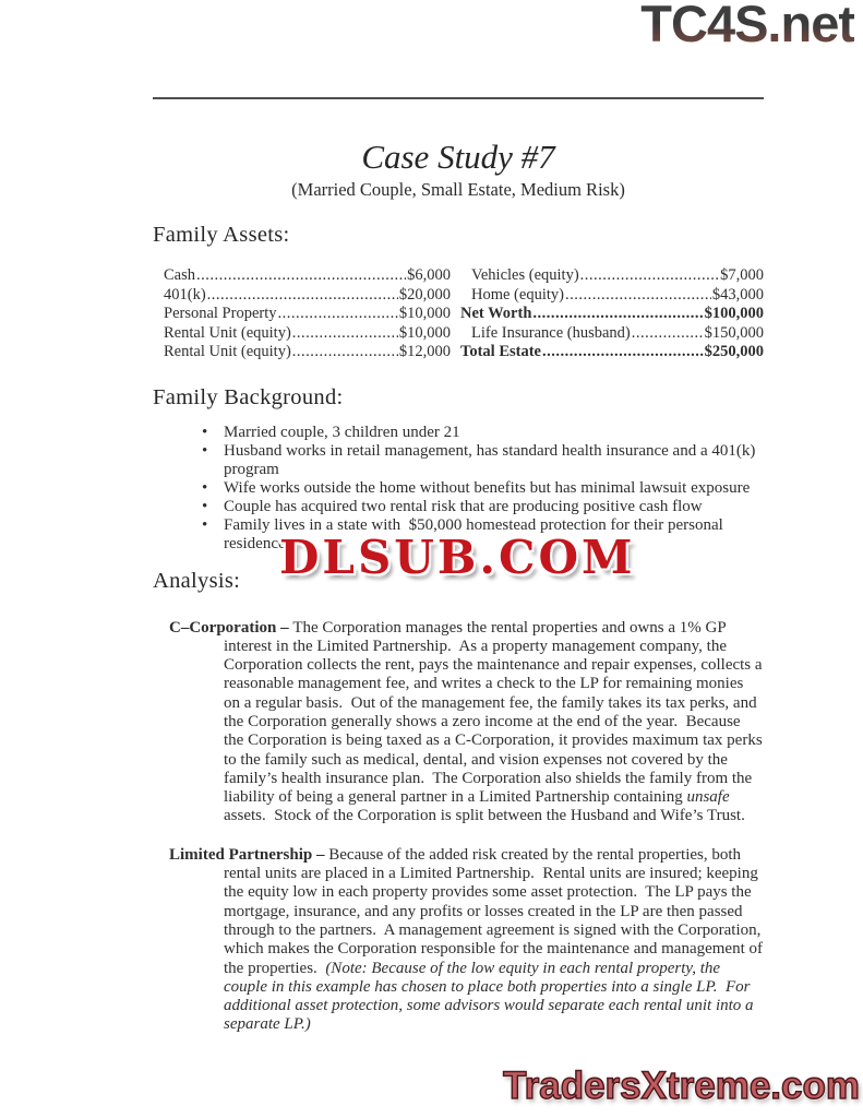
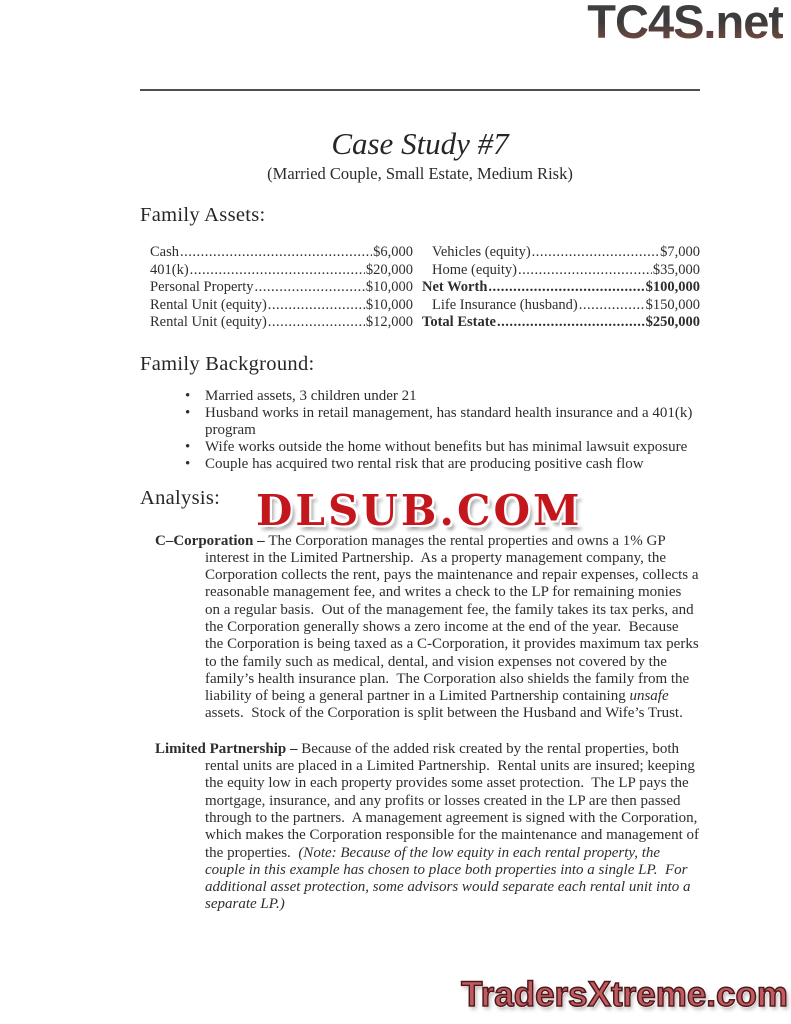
  TC4S.net
  Case Study #7
  (Married Couple, Small Estate, Medium Risk)
  Family Assets:
  Cash
  $6,000
  401(k)
  $20,000
  Personal Property
  $10,000
  Rental Unit (equity)
  $10,000
  Rental Unit (equity)
  $12,000
  Vehicles (equity)
  $7,000
  Home (equity)
- $43,000
+ $35,000
  Net Worth
  $100,000
  Life Insurance (husband)
  $150,000
  Total Estate
  $250,000
  Family Background:
- Married couple, 3 children under 21
+ Married assets, 3 children under 21
  Husband works in retail management, has standard health insurance and a 401(k) program
  Wife works outside the home without benefits but has minimal lawsuit exposure
  Couple has acquired two rental risk that are producing positive cash flow
- Family lives in a state with $50,000 homestead protection for their personal residence
  Analysis:
  C–Corporation – The Corporation manages the rental properties and owns a 1% GP interest in the Limited Partnership. As a property management company, the Corporation collects the rent, pays the maintenance and repair expenses, collects a reasonable management fee, and writes a check to the LP for remaining monies on a regular basis. Out of the management fee, the family takes its tax perks, and the Corporation generally shows a zero income at the end of the year. Because the Corporation is being taxed as a C-Corporation, it provides maximum tax perks to the family such as medical, dental, and vision expenses not covered by the family’s health insurance plan. The Corporation also shields the family from the liability of being a general partner in a Limited Partnership containing unsafe assets. Stock of the Corporation is split between the Husband and Wife’s Trust.
  Limited Partnership – Because of the added risk created by the rental properties, both rental units are placed in a Limited Partnership. Rental units are insured; keeping the equity low in each property provides some asset protection. The LP pays the mortgage, insurance, and any profits or losses created in the LP are then passed through to the partners. A management agreement is signed with the Corporation, which makes the Corporation responsible for the maintenance and management of the properties. (Note: Because of the low equity in each rental property, the couple in this example has chosen to place both properties into a single LP. For additional asset protection, some advisors would separate each rental unit into a separate LP.)
  DLSUB.COM
  TradersXtreme.com
